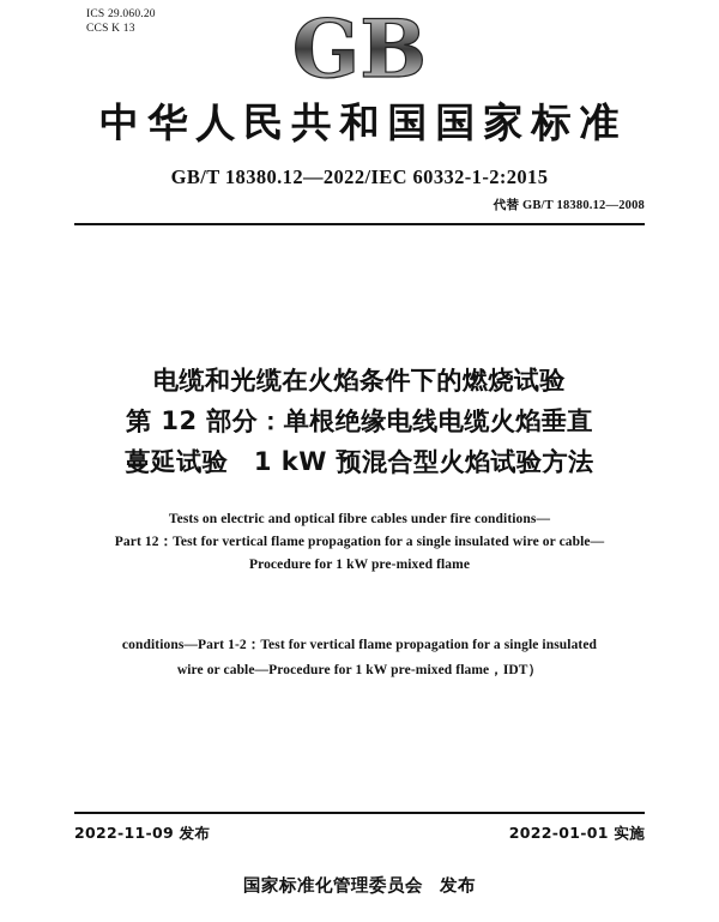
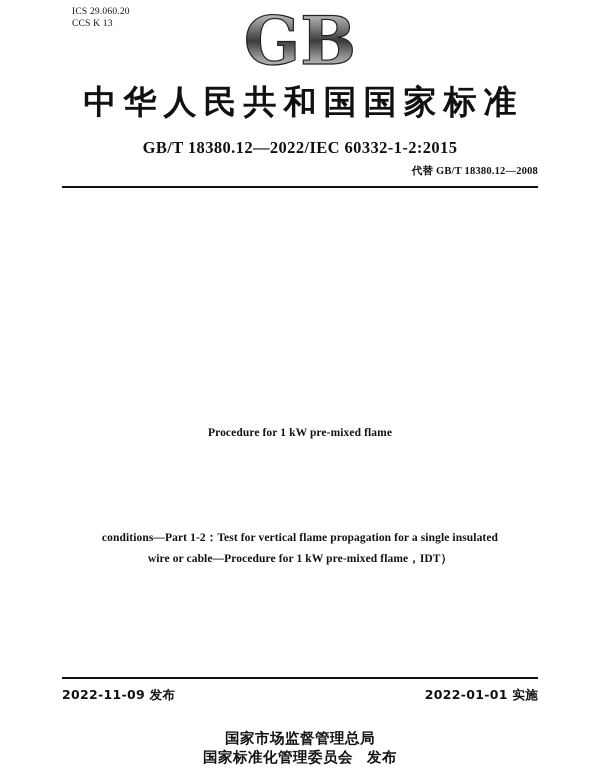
  ICS 29.060.20
  CCS K 13
  GB
  中华人民共和国国家标准
  GB/T 18380.12—2022/IEC 60332-1-2:2015
  代替 GB/T 18380.12—2008
- 电缆和光缆在火焰条件下的燃烧试验
- 第 12 部分：单根绝缘电线电缆火焰垂直
- 蔓延试验 1 kW 预混合型火焰试验方法
- Tests on electric and optical fibre cables under fire conditions—
- Part 12：Test for vertical flame propagation for a single insulated wire or cable—
  Procedure for 1 kW pre-mixed flame
  conditions—Part 1-2：Test for vertical flame propagation for a single insulated
  wire or cable—Procedure for 1 kW pre-mixed flame，IDT）
  2022-11-09 发布
  2022-01-01 实施
+ 国家市场监督管理总局
  国家标准化管理委员会 发布
